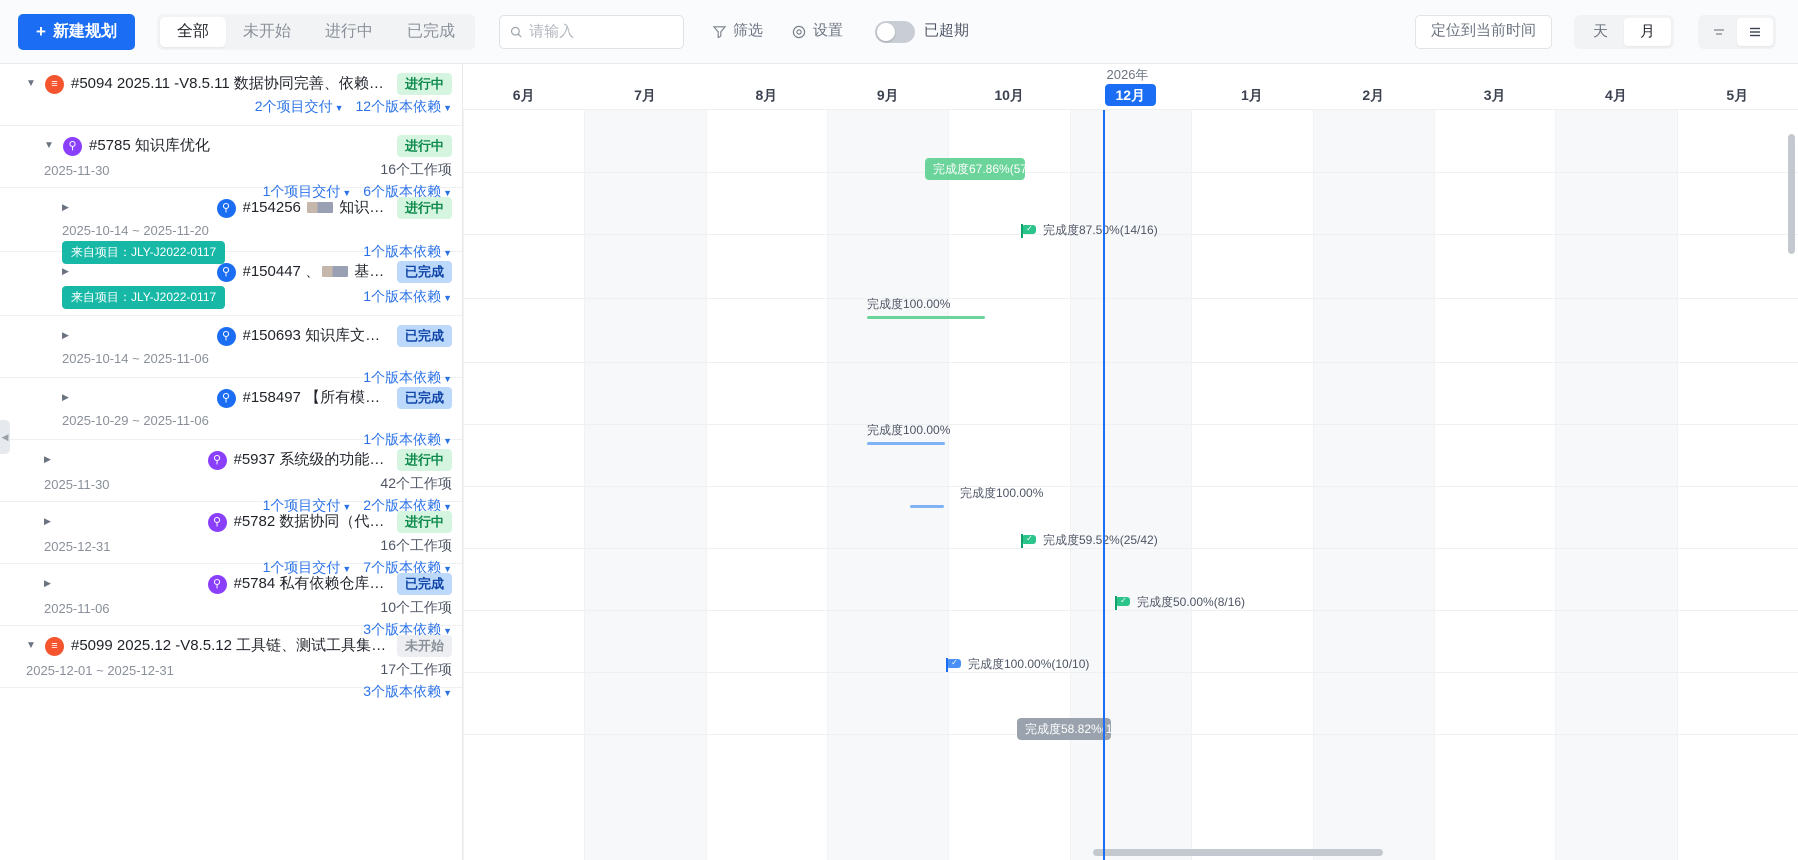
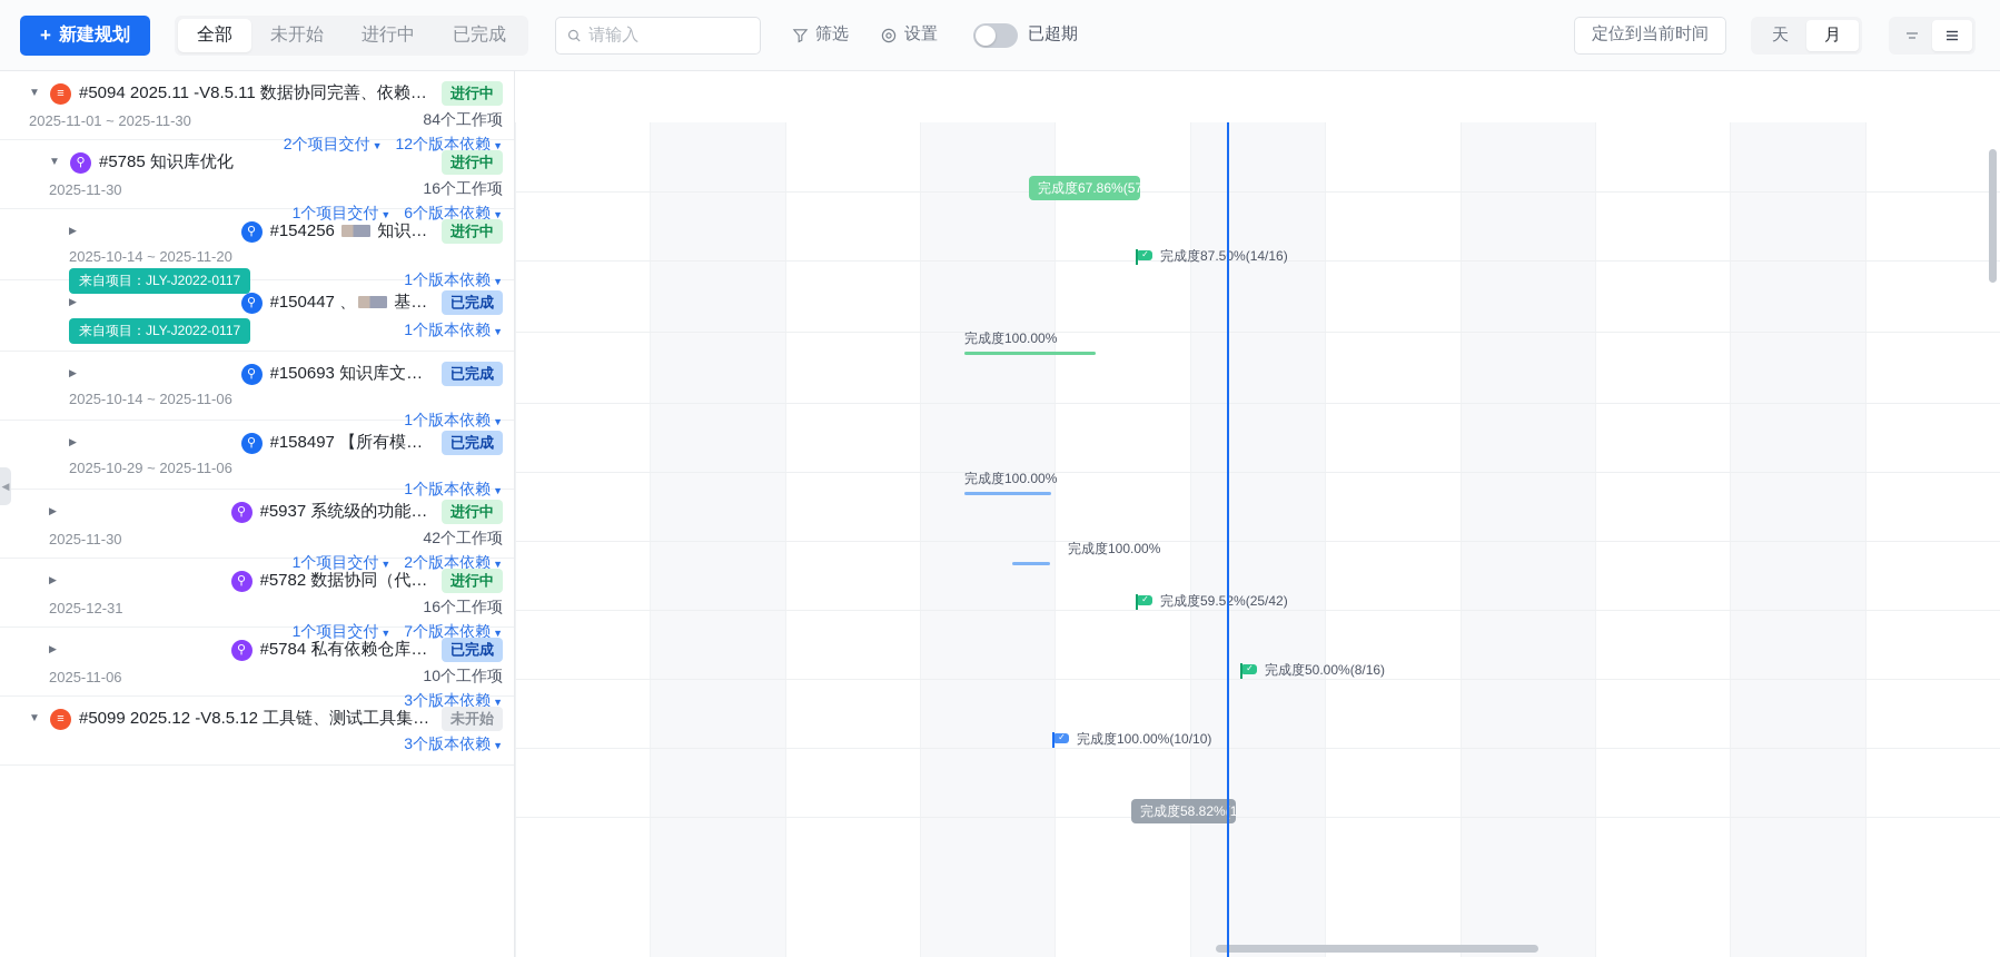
  +
  新建规划
  全部
  未开始
  进行中
  已完成
  请输入
  筛选
  设置
  已超期
  定位到当前时间
  天
  月
  ≡
  #5094 2025.11 -V8.5.11 数据协同完善、依赖仓
  进行中
+ 2025-11-01 ~ 2025-11-30
+ 84个工作项
  2个项目交付 ▼
  12个版本依赖 ▼
  ⚲
  #5785 知识库优化
  进行中
  2025-11-30
  16个工作项
  1个项目交付 ▼
  6个版本依赖 ▼
  ⚲
  进行中
  2025-10-14 ~ 2025-11-20
  来自项目：JLY-J2022-0117
  1个版本依赖 ▼
  ⚲
  已完成
  来自项目：JLY-J2022-0117
  1个版本依赖 ▼
  ⚲
  已完成
  2025-10-14 ~ 2025-11-06
  1个版本依赖 ▼
  ⚲
  已完成
  2025-10-29 ~ 2025-11-06
  1个版本依赖 ▼
  ⚲
  #5937 系统级的功能完
  进行中
  2025-11-30
  42个工作项
  1个项目交付 ▼
  2个版本依赖 ▼
  ⚲
  #5782 数据协同（代码+
  进行中
  2025-12-31
  16个工作项
  1个项目交付 ▼
  7个版本依赖 ▼
  ⚲
  #5784 私有依赖仓库管
  已完成
  2025-11-06
  10个工作项
  3个版本依赖 ▼
  ≡
  #5099 2025.12 -V8.5.12 工具链、测试工具集成
  未开始
- 2025-12-01 ~ 2025-12-31
- 17个工作项
  3个版本依赖 ▼
  ◀
- 2026年
- 6月
- 7月
- 8月
- 9月
- 10月
- 12月
- 1月
- 2月
- 3月
- 4月
- 5月
  完成度67.86%(57
  ✓
  完成度87.50%(14/16)
  完成度100.00%
  完成度100.00%
  完成度100.00%
  ✓
  完成度59.52%(25/42)
  ✓
  完成度50.00%(8/16)
  ✓
  完成度100.00%(10/10)
